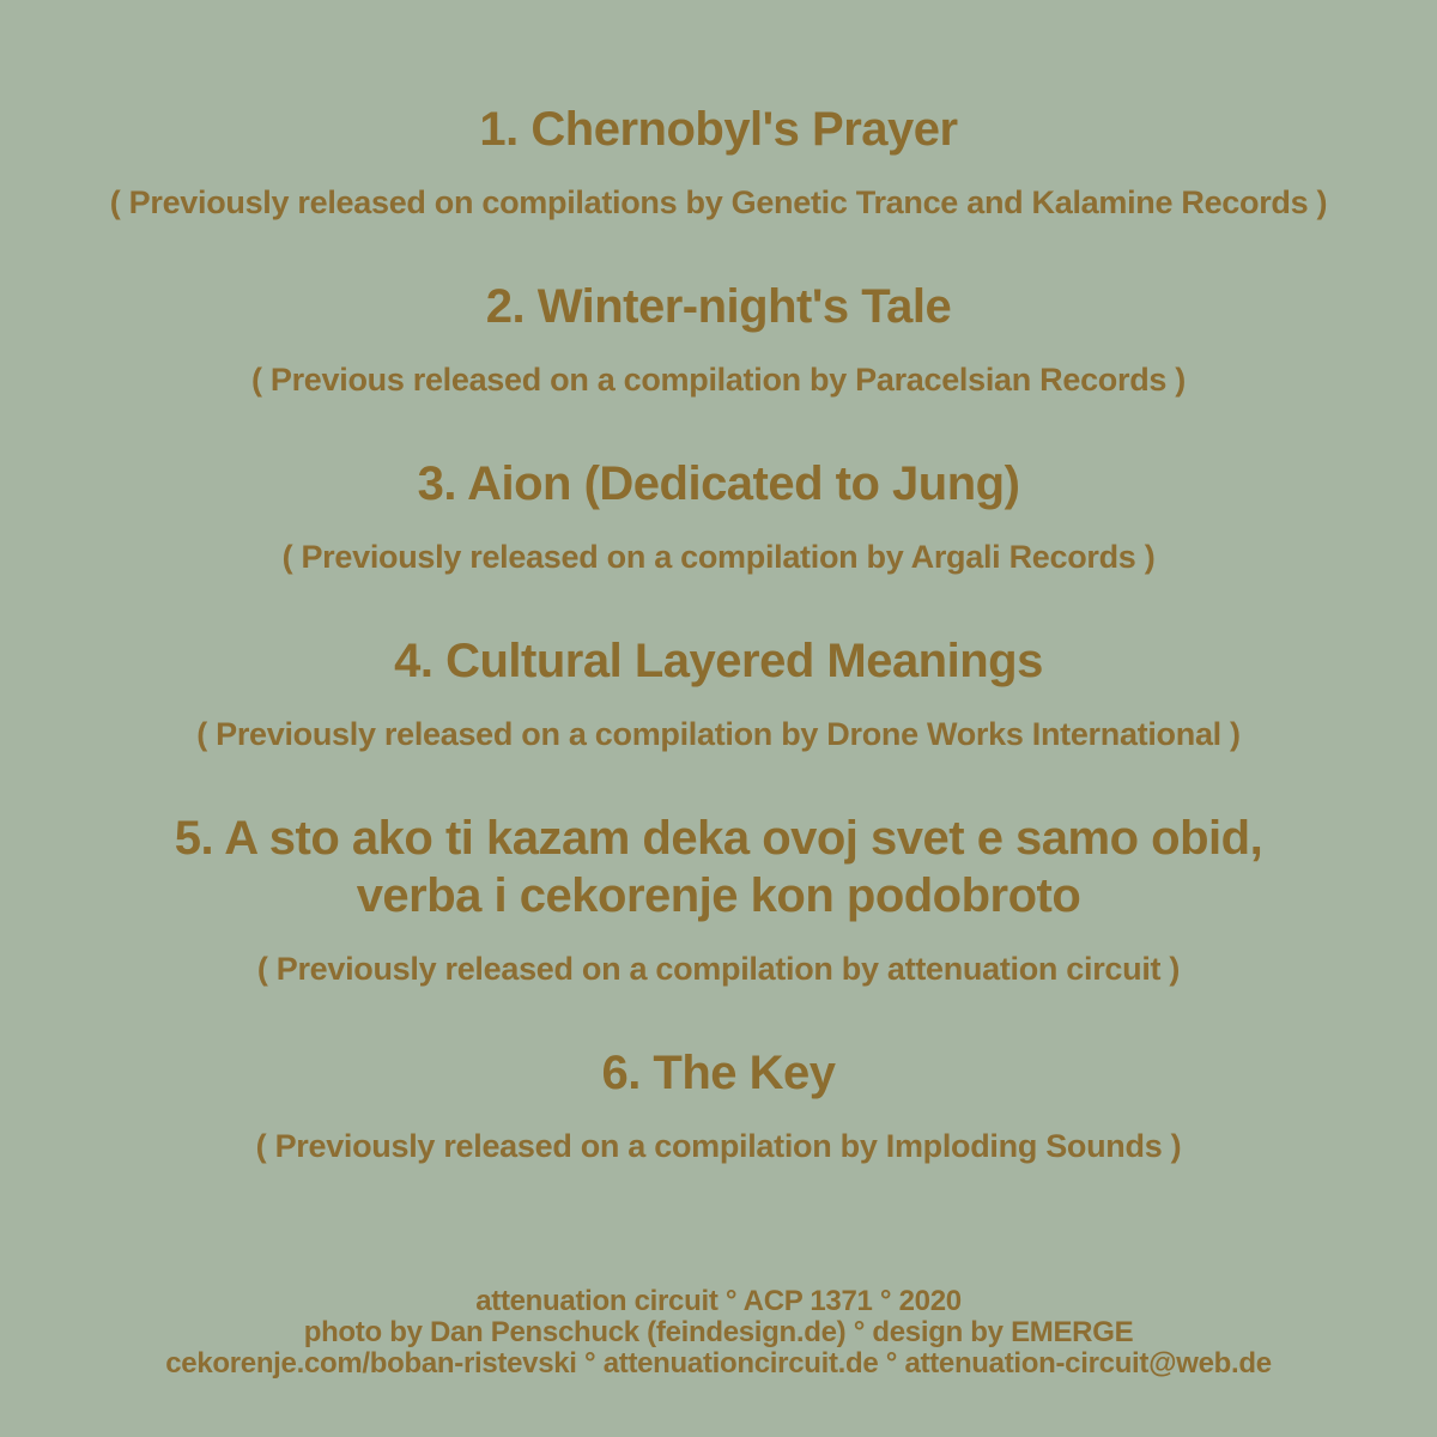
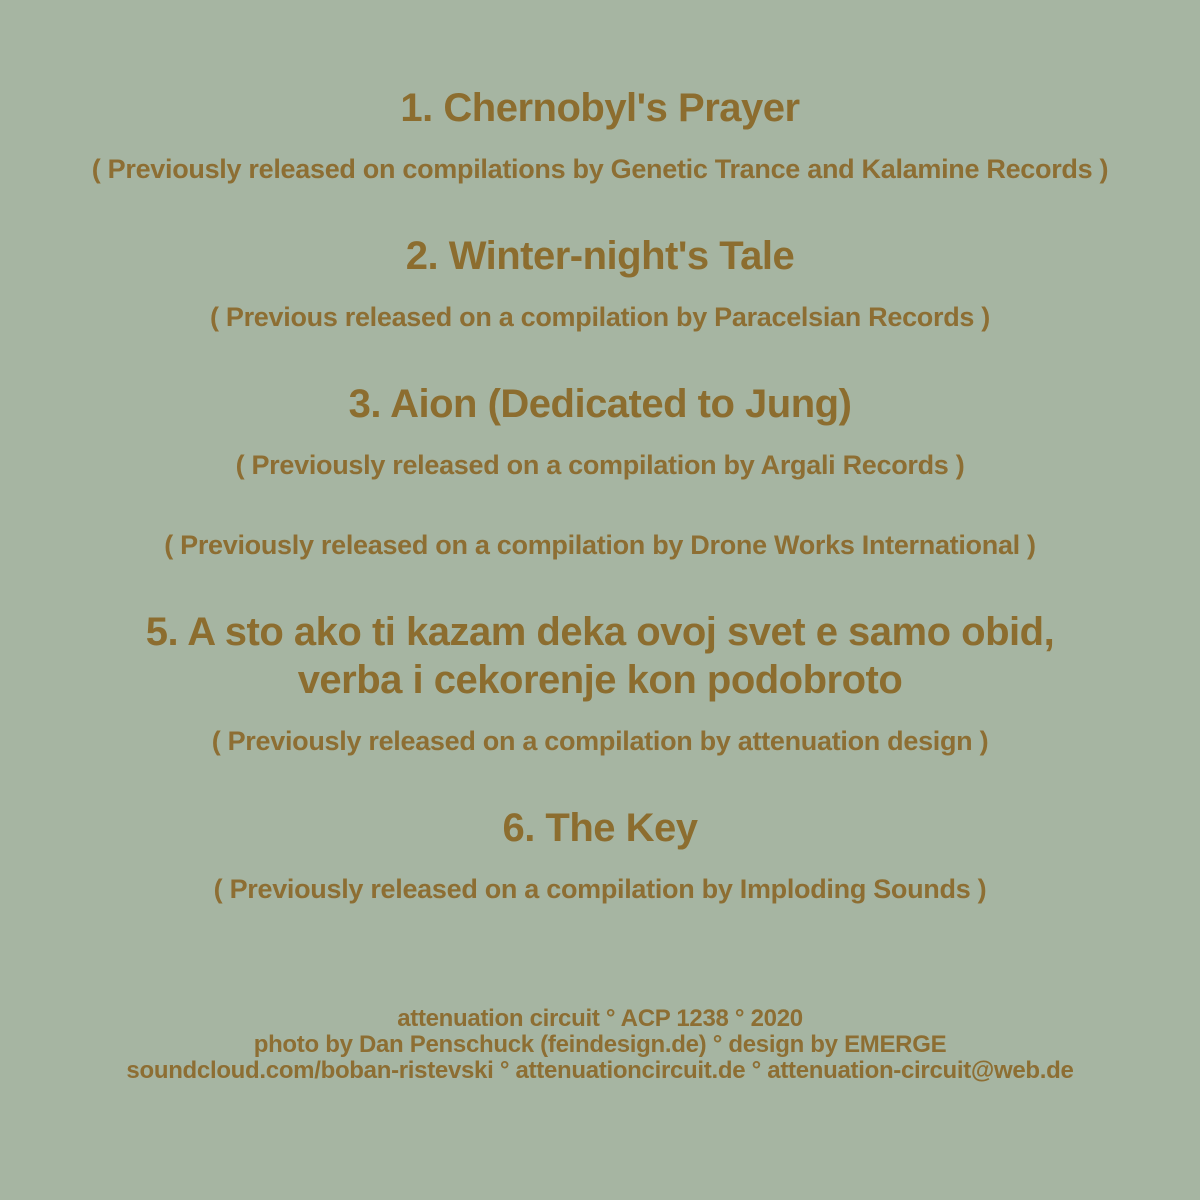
  1. Chernobyl's Prayer
  ( Previously released on compilations by Genetic Trance and Kalamine Records )
  2. Winter-night's Tale
  ( Previous released on a compilation by Paracelsian Records )
  3. Aion (Dedicated to Jung)
  ( Previously released on a compilation by Argali Records )
- 4. Cultural Layered Meanings
  ( Previously released on a compilation by Drone Works International )
  5. A sto ako ti kazam deka ovoj svet e samo obid,
  verba i cekorenje kon podobroto
- ( Previously released on a compilation by attenuation circuit )
+ ( Previously released on a compilation by attenuation design )
  6. The Key
  ( Previously released on a compilation by Imploding Sounds )
- attenuation circuit ° ACP 1371 ° 2020
+ attenuation circuit ° ACP 1238 ° 2020
  photo by Dan Penschuck (feindesign.de) ° design by EMERGE
- cekorenje.com/boban-ristevski ° attenuationcircuit.de ° attenuation-circuit@web.de
+ soundcloud.com/boban-ristevski ° attenuationcircuit.de ° attenuation-circuit@web.de
